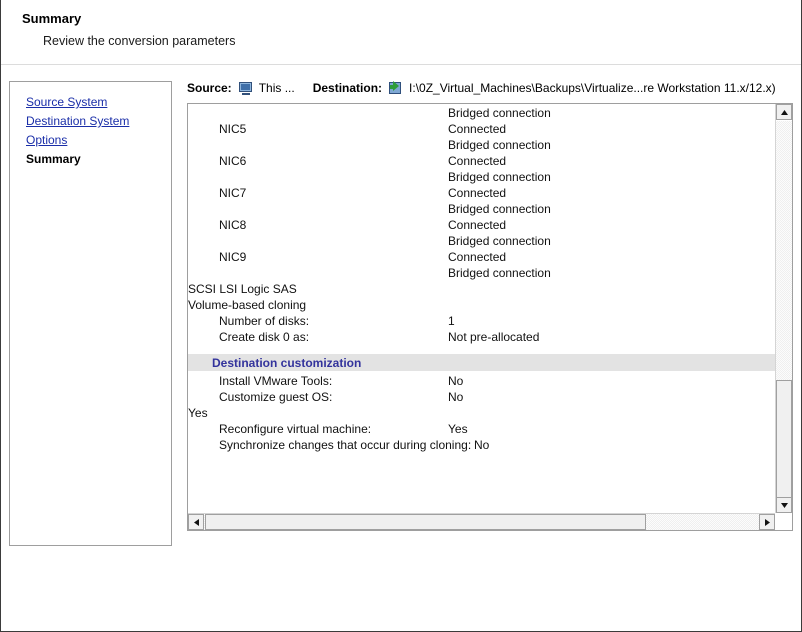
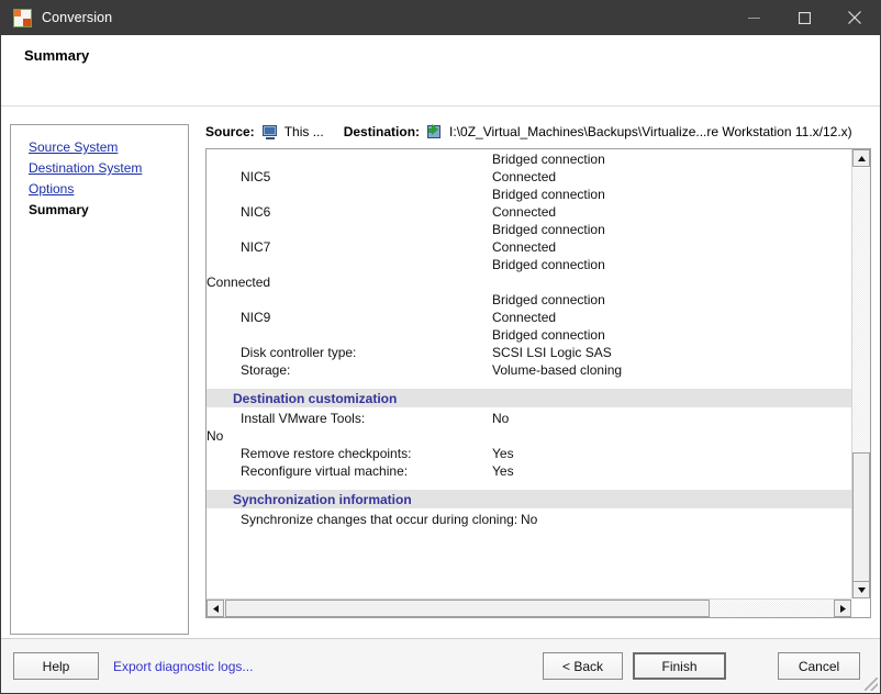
+ Conversion
  Summary
- Review the conversion parameters
  Source System
  Destination System
  Options
  Summary
  Source:
  This ...
  Destination:
  I:\0Z_Virtual_Machines\Backups\Virtualize...re Workstation 11.x/12.x)
  Bridged connection
  NIC5
  Connected
  Bridged connection
  NIC6
  Connected
  Bridged connection
  NIC7
  Connected
  Bridged connection
- NIC8
  Connected
  Bridged connection
  NIC9
  Connected
  Bridged connection
+ Disk controller type:
  SCSI LSI Logic SAS
+ Storage:
  Volume-based cloning
- Number of disks:
- 1
- Create disk 0 as:
- Not pre-allocated
  Destination customization
  Install VMware Tools:
  No
- Customize guest OS:
  No
+ Remove restore checkpoints:
  Yes
  Reconfigure virtual machine:
  Yes
+ Synchronization information
  Synchronize changes that occur during cloning:
  No
+ Help
+ Export diagnostic logs...
+ < Back
+ Finish
+ Cancel
